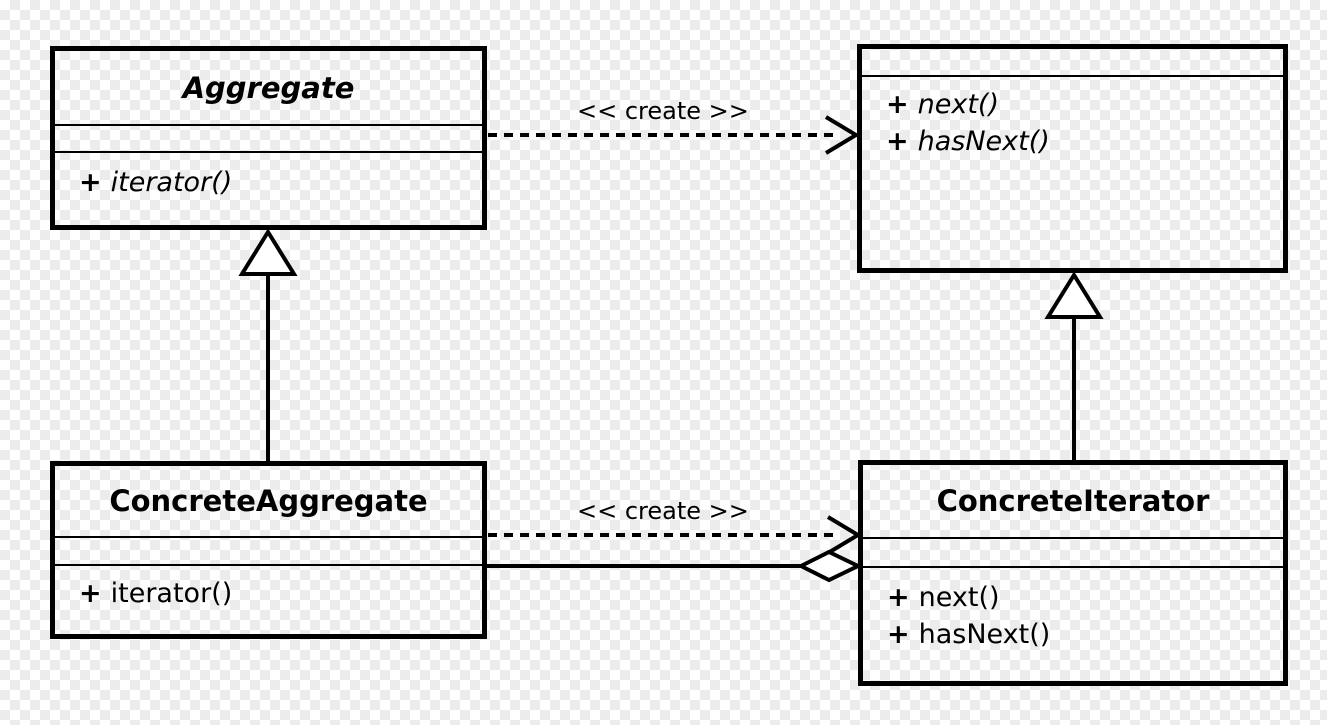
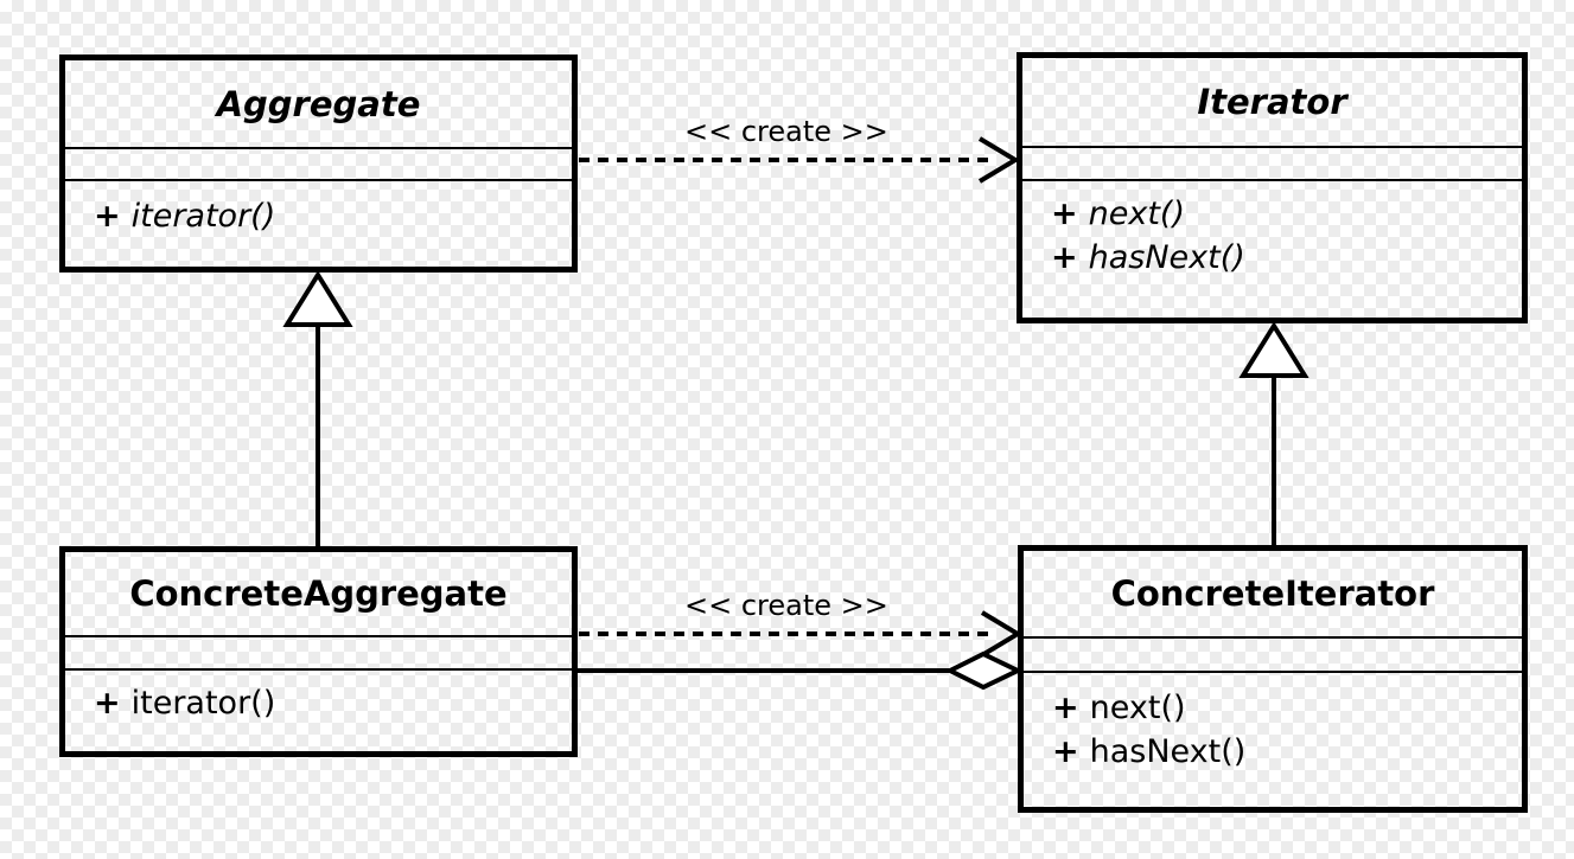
  << create >>
  << create >>
  Aggregate
  + iterator()
+ Iterator
  + next()
  + hasNext()
  ConcreteAggregate
  + iterator()
  ConcreteIterator
  + next()
  + hasNext()
